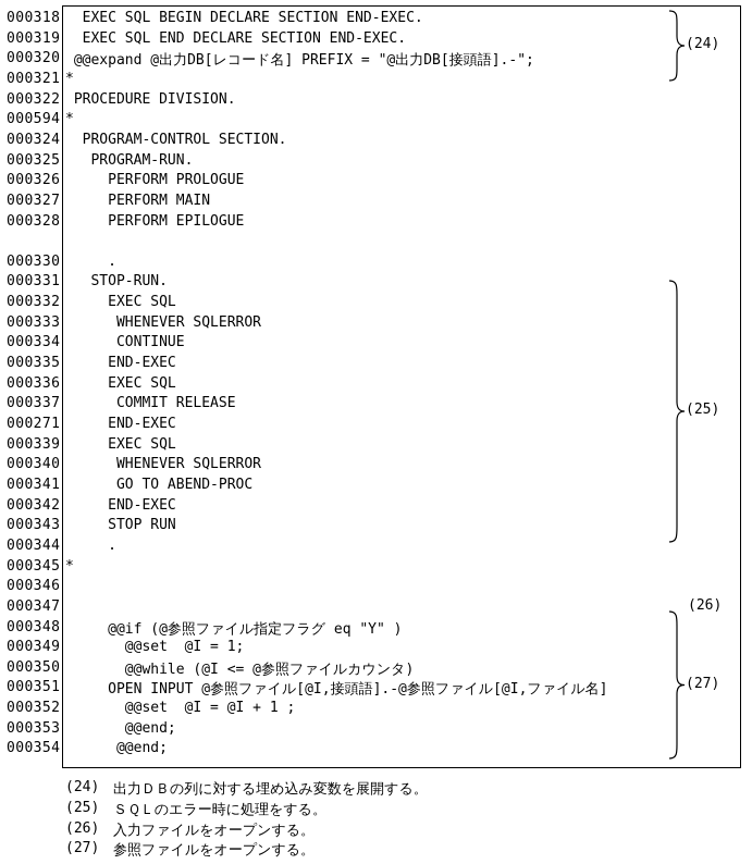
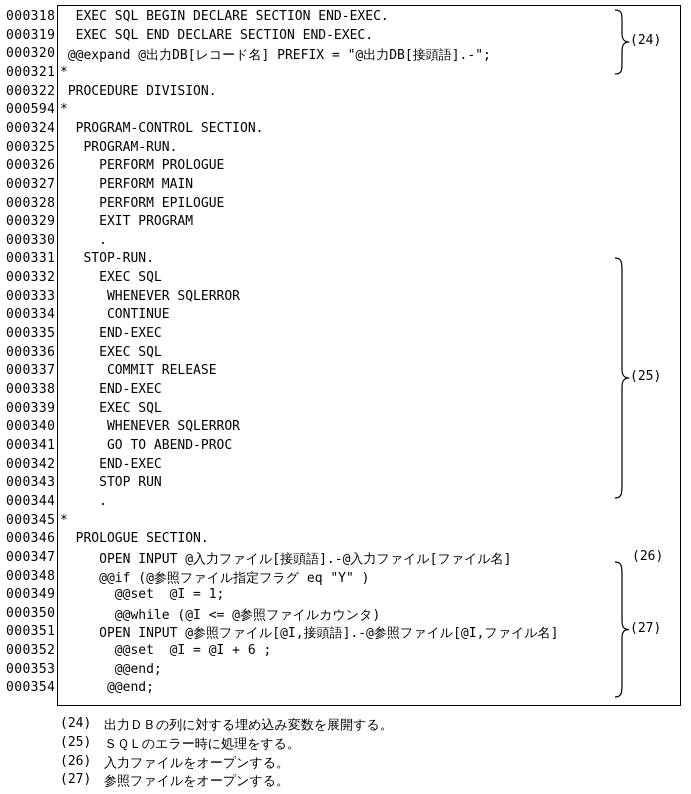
  000318
  EXEC SQL BEGIN DECLARE SECTION END-EXEC.
  000319
  EXEC SQL END DECLARE SECTION END-EXEC.
  000320
  @@expand @出力DB[レコード名] PREFIX = "@出力DB[接頭語].-";
  000321
  *
  000322
  PROCEDURE DIVISION.
  000594
  *
  000324
  PROGRAM-CONTROL SECTION.
  000325
  PROGRAM-RUN.
  000326
  PERFORM PROLOGUE
  000327
  PERFORM MAIN
  000328
  PERFORM EPILOGUE
+ 000329
+ EXIT PROGRAM
  000330
  .
  000331
  STOP-RUN.
  000332
  EXEC SQL
  000333
  WHENEVER SQLERROR
  000334
  CONTINUE
  000335
  END-EXEC
  000336
  EXEC SQL
  000337
  COMMIT RELEASE
- 000271
+ 000338
  END-EXEC
  000339
  EXEC SQL
  000340
  WHENEVER SQLERROR
  000341
  GO TO ABEND-PROC
  000342
  END-EXEC
  000343
  STOP RUN
  000344
  .
  000345
  *
  000346
+ PROLOGUE SECTION.
  000347
+ OPEN INPUT @入力ファイル[接頭語].-@入力ファイル[ファイル名]
  000348
  @@if (@参照ファイル指定フラグ eq "Y" )
  000349
  @@set @I = 1;
  000350
  @@while (@I <= @参照ファイルカウンタ)
  000351
  OPEN INPUT @参照ファイル[@I,接頭語].-@参照ファイル[@I,ファイル名]
  000352
- @@set @I = @I + 1 ;
+ @@set @I = @I + 6 ;
  000353
  @@end;
  000354
  @@end;
  (24)
  (25)
  (26)
  (27)
  (24)
  出力ＤＢの列に対する埋め込み変数を展開する。
  (25)
  ＳＱＬのエラー時に処理をする。
  (26)
  入力ファイルをオープンする。
  (27)
  参照ファイルをオープンする。
